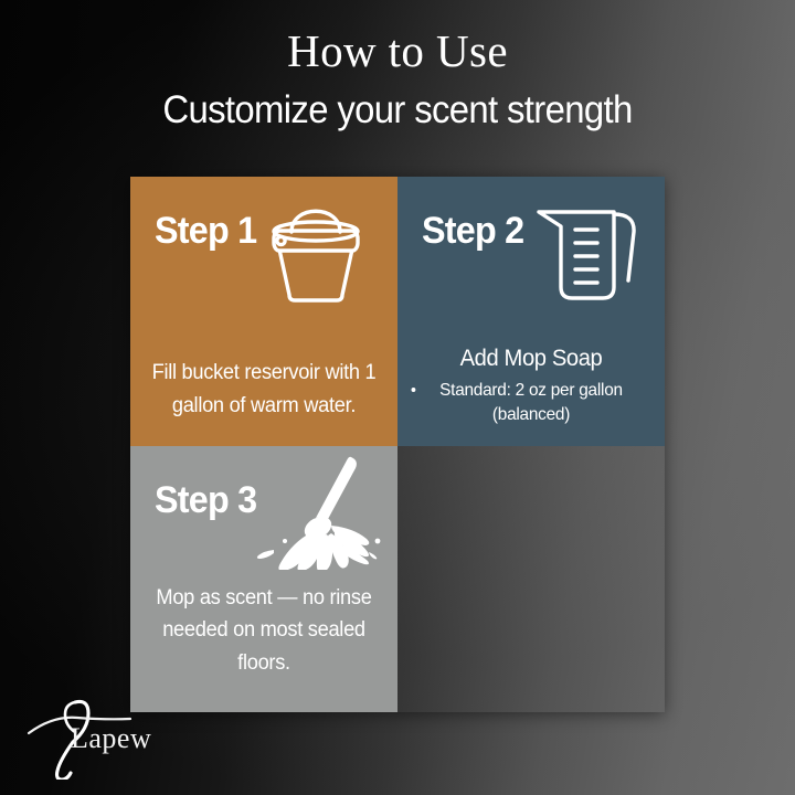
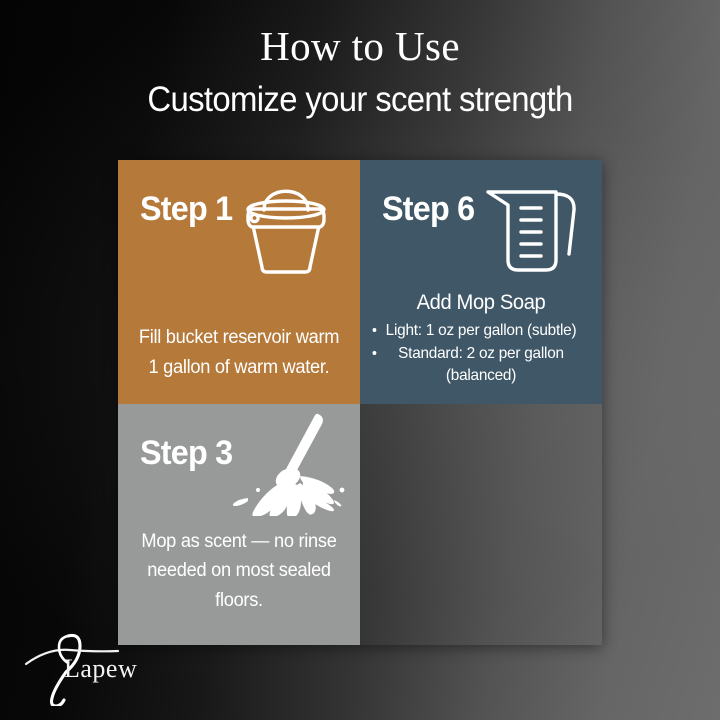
  How to Use
  Customize your scent strength
  Step 1
- Fill bucket reservoir with 1 gallon of warm water.
+ Fill bucket reservoir warm 1 gallon of warm water.
- Step 2
+ Step 6
  Add Mop Soap
+ Light: 1 oz per gallon (subtle)
  Standard: 2 oz per gallon (balanced)
  Step 3
  Mop as scent — no rinse needed on most sealed floors.
  Lapew
